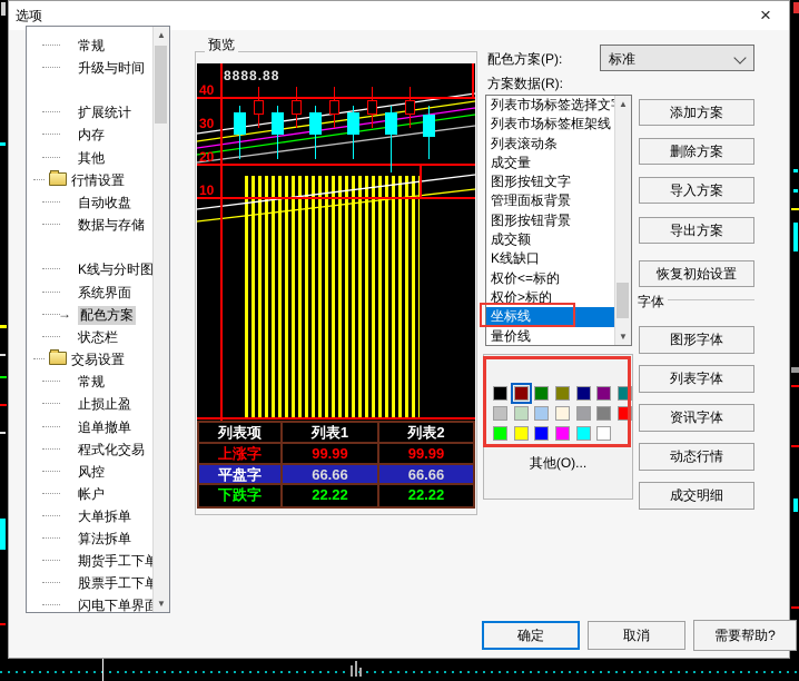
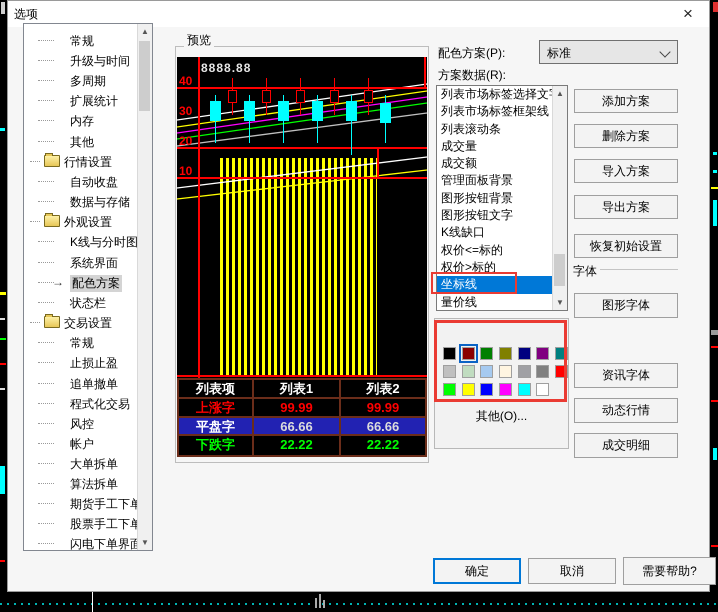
  选项
  ×
  常规
  升级与时间
+ 多周期
  扩展统计
  内存
  其他
  行情设置
  自动收盘
  数据与存储
+ 外观设置
  K线与分时图
  系统界面
  →
  配色方案
  状态栏
  交易设置
  常规
  止损止盈
  追单撤单
  程式化交易
  风控
  帐户
  大单拆单
  算法拆单
  期货手工下单
  股票手工下单
  闪电下单界面
  ▲
  ▼
  预览
  8888.88
  40
  30
  20
  10
  列表项
  列表1
  列表2
  上涨字
  99.99
  99.99
  平盘字
  66.66
  66.66
  下跌字
  22.22
  22.22
  配色方案(P):
  标准
  方案数据(R):
  列表市场标签选择文
  列表市场标签框架线
  列表滚动条
  成交量
- 图形按钮文字
+ 成交额
  管理面板背景
  图形按钮背景
- 成交额
+ 图形按钮文字
  K线缺口
  权价<=标的
  权价>标的
  坐标线
  量价线
  ▲
  ▼
  其他(O)...
  添加方案
  删除方案
  导入方案
  导出方案
  恢复初始设置
  字体
  图形字体
- 列表字体
  资讯字体
  动态行情
  成交明细
  确定
  取消
  需要帮助?
